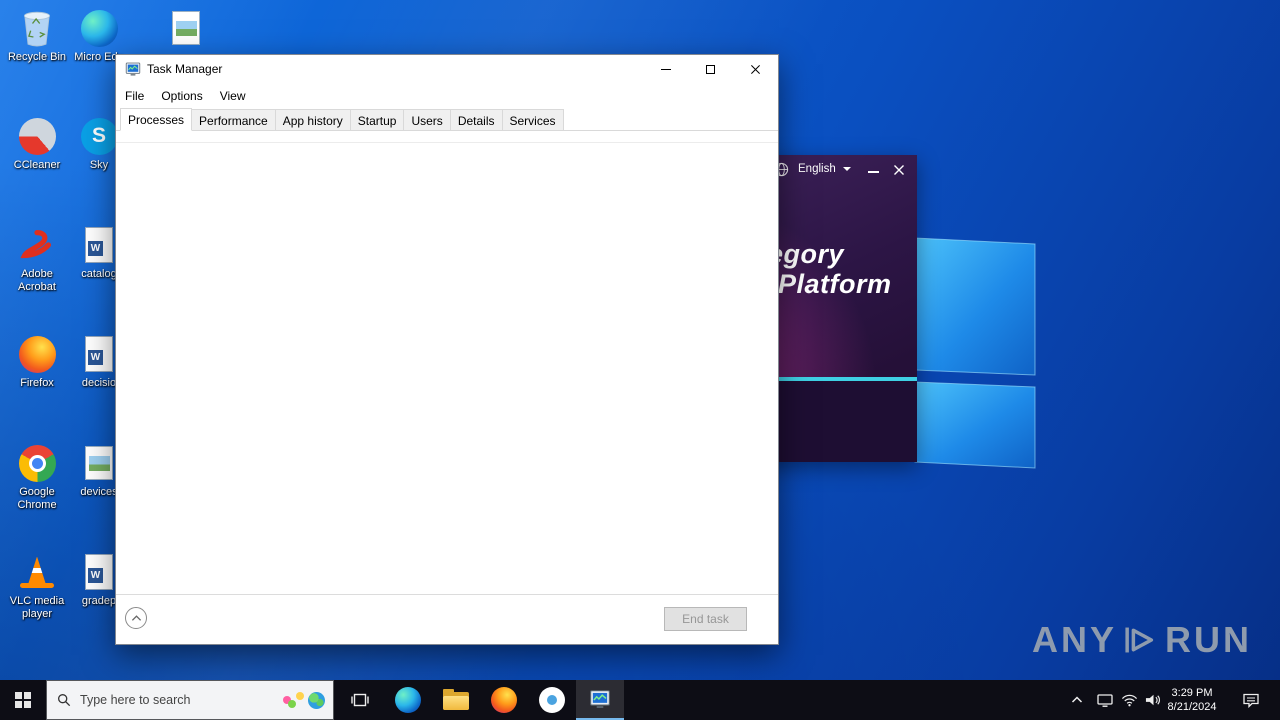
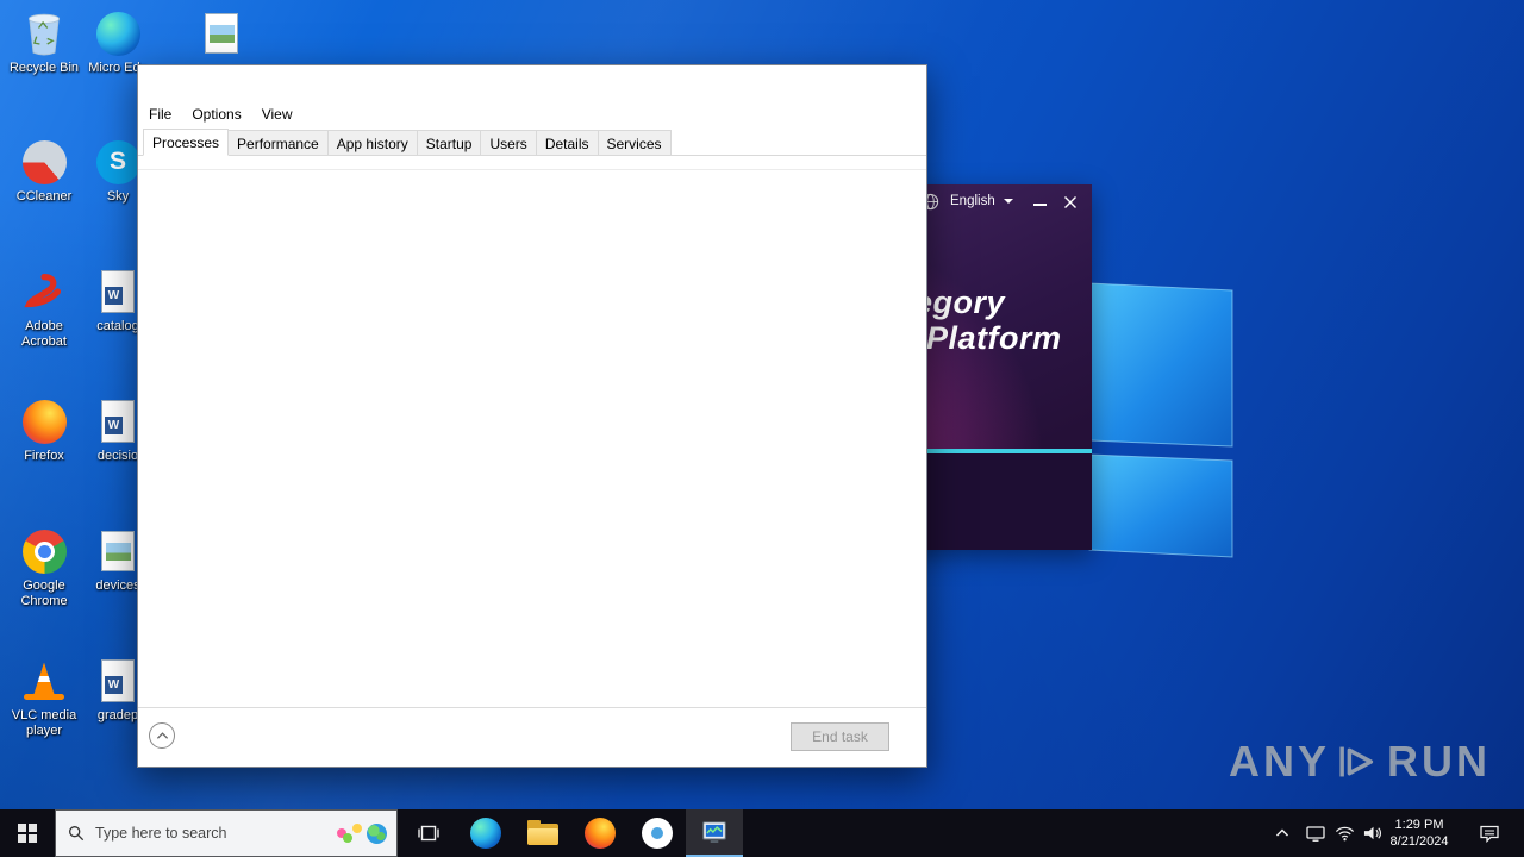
  ANY
  RUN
  Recycle Bin
  CCleaner
  Adobe Acrobat
  Firefox
  Google Chrome
  VLC media player
  Micro E
  S
  Sky
  W
  catalog
  W
  decisio
  device
  W
  gradep
  English
  gory
  Platform
- Task Manager
  File
  Options
  View
  Processes
  Performance
  App history
  Startup
  Users
  Details
  Services
  End task
  Type here to search
- 3:29 PM
+ 1:29 PM
  8/21/2024
